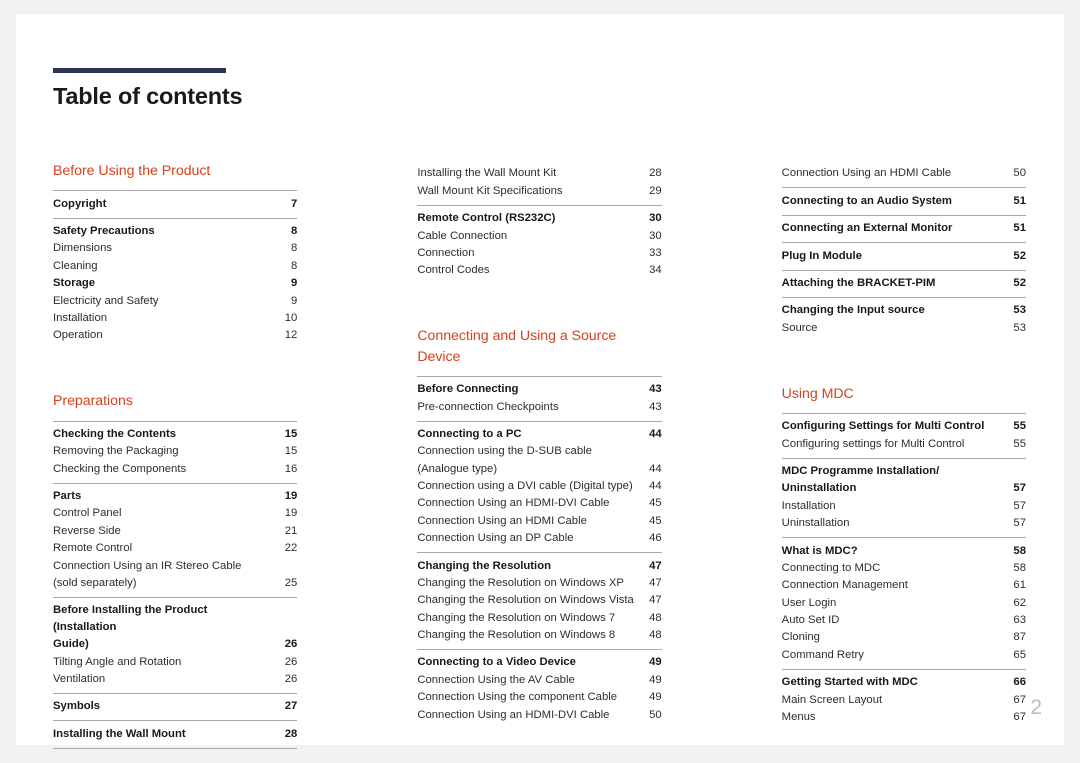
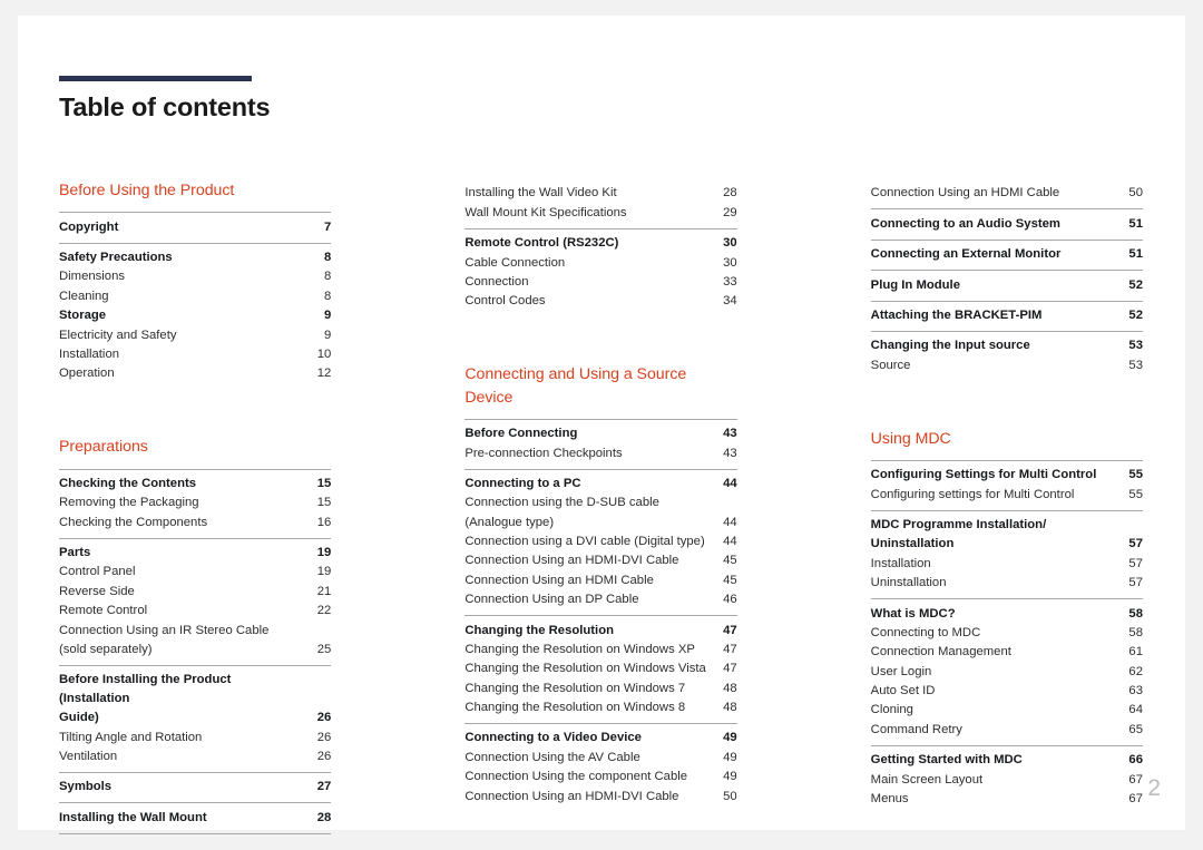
  Table of contents
  Before Using the Product
  Copyright
  7
  Safety Precautions
  8
  Dimensions
  8
  Cleaning
  8
  Storage
  9
  Electricity and Safety
  9
  Installation
  10
  Operation
  12
  Preparations
  Checking the Contents
  15
  Removing the Packaging
  15
  Checking the Components
  16
  Parts
  19
  Control Panel
  19
  Reverse Side
  21
  Remote Control
  22
  Connection Using an IR Stereo Cable
  (sold separately)
  25
  Before Installing the Product (Installation
  Guide)
  26
  Tilting Angle and Rotation
  26
  Ventilation
  26
  Symbols
  27
  Installing the Wall Mount
  28
- Installing the Wall Mount Kit
+ Installing the Wall Video Kit
  28
  Wall Mount Kit Specifications
  29
  Remote Control (RS232C)
  30
  Cable Connection
  30
  Connection
  33
  Control Codes
  34
  Connecting and Using a Source Device
  Before Connecting
  43
  Pre-connection Checkpoints
  43
  Connecting to a PC
  44
  Connection using the D-SUB cable
  (Analogue type)
  44
  Connection using a DVI cable (Digital type)
  44
  Connection Using an HDMI-DVI Cable
  45
  Connection Using an HDMI Cable
  45
  Connection Using an DP Cable
  46
  Changing the Resolution
  47
  Changing the Resolution on Windows XP
  47
  Changing the Resolution on Windows Vista
  47
  Changing the Resolution on Windows 7
  48
  Changing the Resolution on Windows 8
  48
  Connecting to a Video Device
  49
  Connection Using the AV Cable
  49
  Connection Using the component Cable
  49
  Connection Using an HDMI-DVI Cable
  50
  Connection Using an HDMI Cable
  50
  Connecting to an Audio System
  51
  Connecting an External Monitor
  51
  Plug In Module
  52
  Attaching the BRACKET-PIM
  52
  Changing the Input source
  53
  Source
  53
  Using MDC
  Configuring Settings for Multi Control
  55
  Configuring settings for Multi Control
  55
  MDC Programme Installation/
  Uninstallation
  57
  Installation
  57
  Uninstallation
  57
  What is MDC?
  58
  Connecting to MDC
  58
  Connection Management
  61
  User Login
  62
  Auto Set ID
  63
  Cloning
- 87
+ 64
  Command Retry
  65
  Getting Started with MDC
  66
  Main Screen Layout
  67
  Menus
  67
  2
